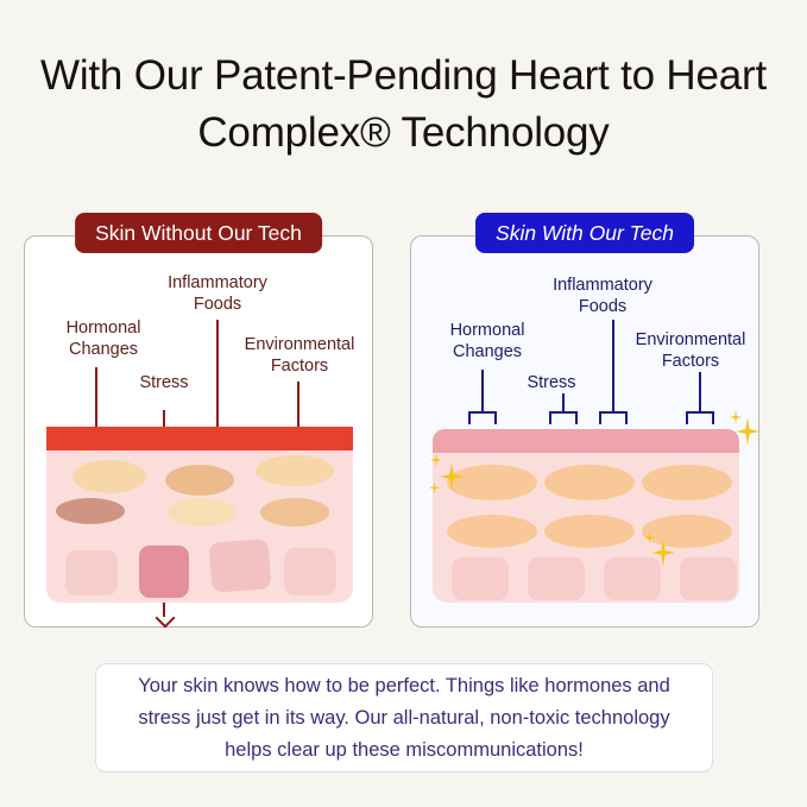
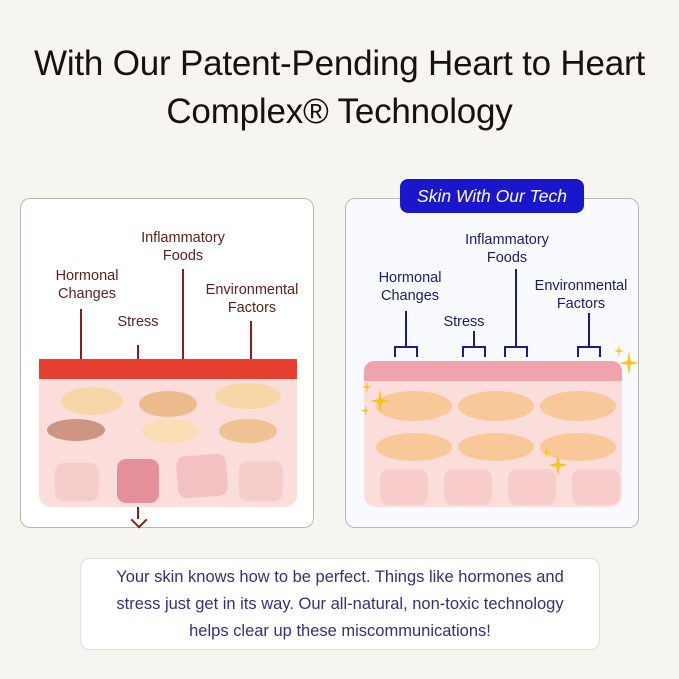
  With Our Patent-Pending Heart to Heart Complex® Technology
- Skin Without Our Tech
  Hormonal
  Changes
  Stress
  Inflammatory
  Foods
  Environmental
  Factors
  Skin With Our Tech
  Hormonal
  Changes
  Stress
  Inflammatory
  Foods
  Environmental
  Factors
  Your skin knows how to be perfect. Things like hormones and stress just get in its way. Our all-natural, non-toxic technology helps clear up these miscommunications!
